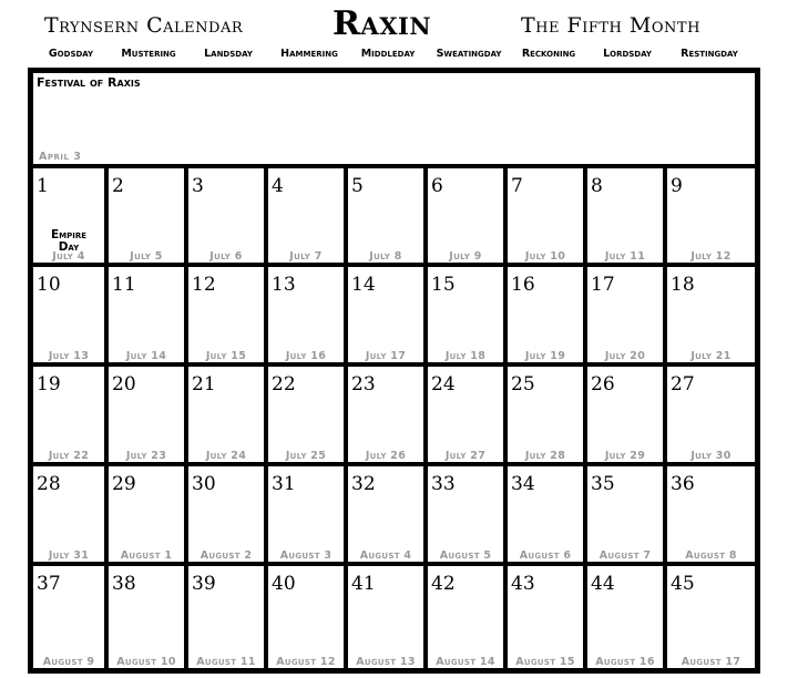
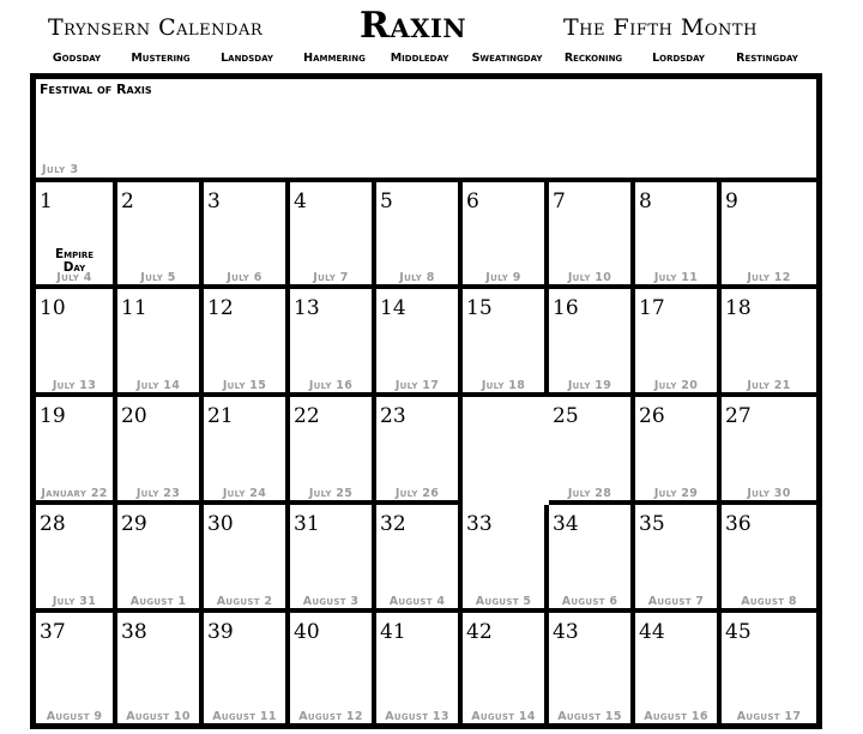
  Trynsern Calendar
  Raxin
  The Fifth Month
  Godsday
  Mustering
  Landsday
  Hammering
  Middleday
  Sweatingday
  Reckoning
  Lordsday
  Restingday
  Festival of Raxis
- April 3
+ July 3
  1
  Empire Day
  July 4
  2
  July 5
  3
  July 6
  4
  July 7
  5
  July 8
  6
  July 9
  7
  July 10
  8
  July 11
  9
  July 12
  10
  July 13
  11
  July 14
  12
  July 15
  13
  July 16
  14
  July 17
  15
  July 18
  16
  July 19
  17
  July 20
  18
  July 21
  19
- July 22
+ January 22
  20
  July 23
  21
  July 24
  22
  July 25
  23
  July 26
- 24
- July 27
  25
  July 28
  26
  July 29
  27
  July 30
  28
  July 31
  29
  August 1
  30
  August 2
  31
  August 3
  32
  August 4
  33
  August 5
  34
  August 6
  35
  August 7
  36
  August 8
  37
  August 9
  38
  August 10
  39
  August 11
  40
  August 12
  41
  August 13
  42
  August 14
  43
  August 15
  44
  August 16
  45
  August 17
